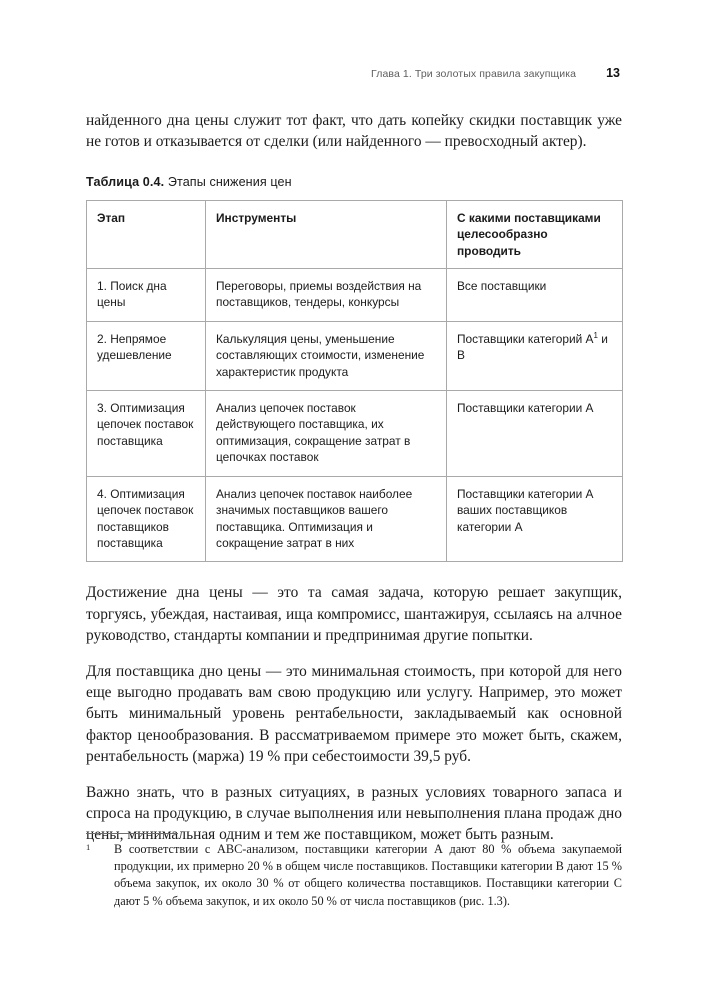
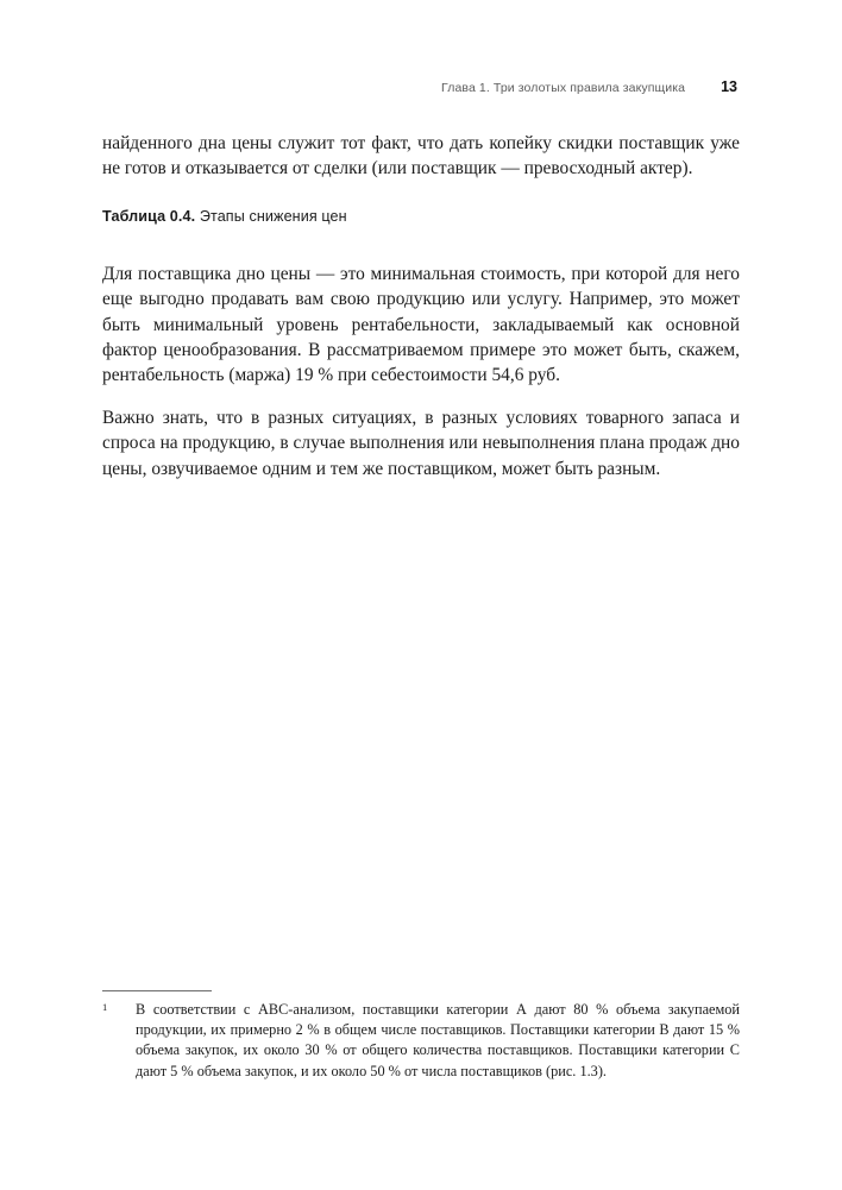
  Глава 1. Три золотых правила закупщика
  13
- найденного дна цены служит тот факт, что дать копейку скидки поставщик уже не готов и отказывается от сделки (или найденного — превосходный актер).
+ найденного дна цены служит тот факт, что дать копейку скидки поставщик уже не готов и отказывается от сделки (или поставщик — превосходный актер).
  Таблица 0.4. Этапы снижения цен
- Этап	Инструменты	С какими поставщиками целесообразно проводить
- 1. Поиск дна цены	Переговоры, приемы воздействия на поставщиков, тендеры, конкурсы	Все поставщики
- 2. Непрямое удешевление	Калькуляция цены, уменьшение составляющих стоимости, изменение характеристик продукта	Поставщики категорий А1 и В
- 3. Оптимизация цепочек поставок поставщика	Анализ цепочек поставок действующего поставщика, их оптимизация, сокращение затрат в цепочках поставок	Поставщики категории А
- 4. Оптимизация цепочек поставок поставщиков поставщика	Анализ цепочек поставок наиболее значимых поставщиков вашего поставщика. Оптимизация и сокращение затрат в них	Поставщики категории А ваших поставщиков категории А
- Достижение дна цены — это та самая задача, которую решает закупщик, торгуясь, убеждая, настаивая, ища компромисс, шантажируя, ссылаясь на алчное руководство, стандарты компании и предпринимая другие попытки.
- Для поставщика дно цены — это минимальная стоимость, при которой для него еще выгодно продавать вам свою продукцию или услугу. Например, это может быть минимальный уровень рентабельности, закладываемый как основной фактор ценообразования. В рассматриваемом примере это может быть, скажем, рентабельность (маржа) 19 % при себестоимости 39,5 руб.
+ Для поставщика дно цены — это минимальная стоимость, при которой для него еще выгодно продавать вам свою продукцию или услугу. Например, это может быть минимальный уровень рентабельности, закладываемый как основной фактор ценообразования. В рассматриваемом примере это может быть, скажем, рентабельность (маржа) 19 % при себестоимости 54,6 руб.
- Важно знать, что в разных ситуациях, в разных условиях товарного запаса и спроса на продукцию, в случае выполнения или невыполнения плана продаж дно цены, минимальная одним и тем же поставщиком, может быть разным.
+ Важно знать, что в разных ситуациях, в разных условиях товарного запаса и спроса на продукцию, в случае выполнения или невыполнения плана продаж дно цены, озвучиваемое одним и тем же поставщиком, может быть разным.
  1
- В соответствии с ABC-анализом, поставщики категории А дают 80 % объема закупаемой продукции, их примерно 20 % в общем числе поставщиков. Поставщики категории В дают 15 % объема закупок, их около 30 % от общего количества поставщиков. Поставщики категории С дают 5 % объема закупок, и их около 50 % от числа поставщиков (рис. 1.3).
+ В соответствии с ABC-анализом, поставщики категории А дают 80 % объема закупаемой продукции, их примерно 2 % в общем числе поставщиков. Поставщики категории В дают 15 % объема закупок, их около 30 % от общего количества поставщиков. Поставщики категории С дают 5 % объема закупок, и их около 50 % от числа поставщиков (рис. 1.3).
